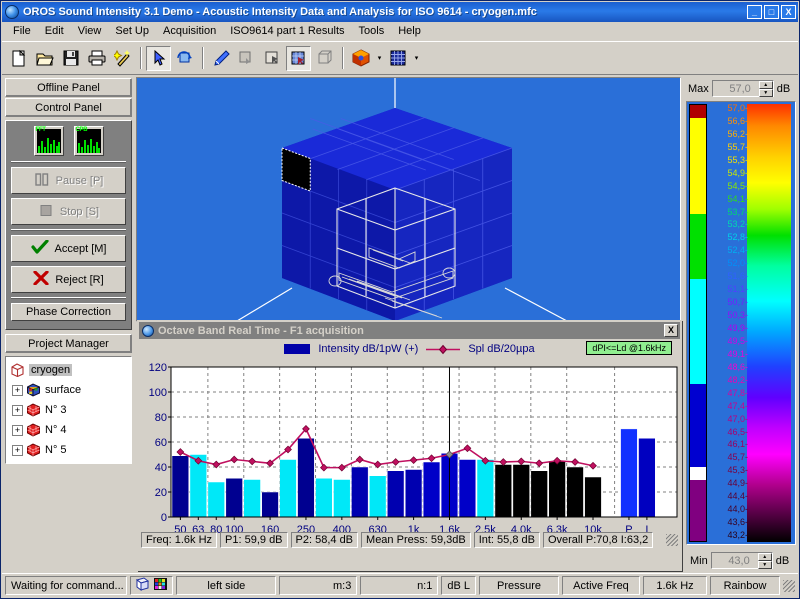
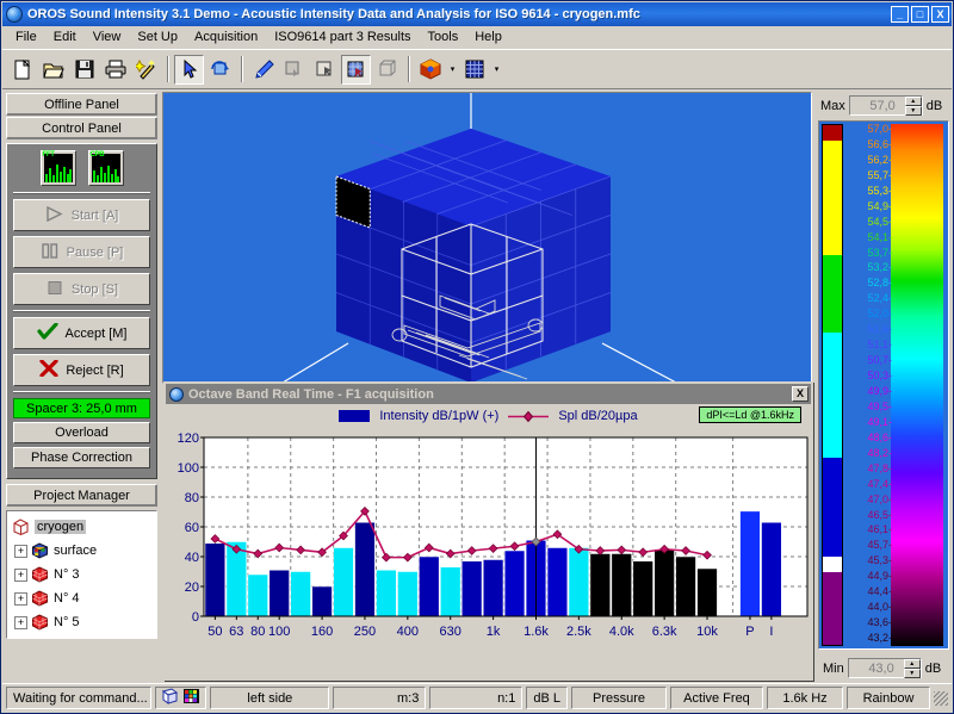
  OROS Sound Intensity 3.1 Demo - Acoustic Intensity Data and Analysis for ISO 9614 - cryogen.mfc
  _
  □
  X
  File
  Edit
  View
  Set Up
  Acquisition
- ISO9614 part 1 Results
+ ISO9614 part 3 Results
  Tools
  Help
  Offline Panel
  Control Panel
+ Start [A]
  Pause [P]
  Stop [S]
  Accept [M]
  Reject [R]
+ Spacer 3: 25,0 mm
+ Overload
  Phase Correction
  Project Manager
  cryogen
  +
  surface
  +
  N° 3
  +
  N° 4
  +
  N° 5
  Max
  57,0
  dB
  57,0-
  56,6-
  56,2-
  55,7-
  55,3-
  54,9-
  54,5-
  54,1-
  53,7-
  53,2-
  52,8-
  52,4-
  52,0-
  51,6-
  51,1-
  50,7-
  50,3-
  49,9-
  49,5-
  49,1-
  48,6-
  48,2-
  47,8-
  47,4-
  47,0-
  46,5-
  46,1-
  45,7-
  45,3-
  44,9-
  44,4-
  44,0-
  43,6-
  43,2-
  Min
  43,0
  dB
  Octave Band Real Time - F1 acquisition
  X
  Intensity dB/1pW (+)
  Spl dB/20µpa
  dPI<=Ld @1.6kHz
  0
  20
  40
  60
  80
  100
  120
  50
  63
  80
  100
  160
  250
  400
  630
  1k
  1.6k
  2.5k
  4.0k
  6.3k
  10k
  P
  I
- Freq: 1.6k Hz
- P1: 59,9 dB
- P2: 58,4 dB
- Mean Press: 59,3dB
- Int: 55,8 dB
- Overall P:70,8 I:63,2
  Waiting for command...
  left side
  m:3
  n:1
  dB L
  Pressure
  Active Freq
  1.6k Hz
  Rainbow
